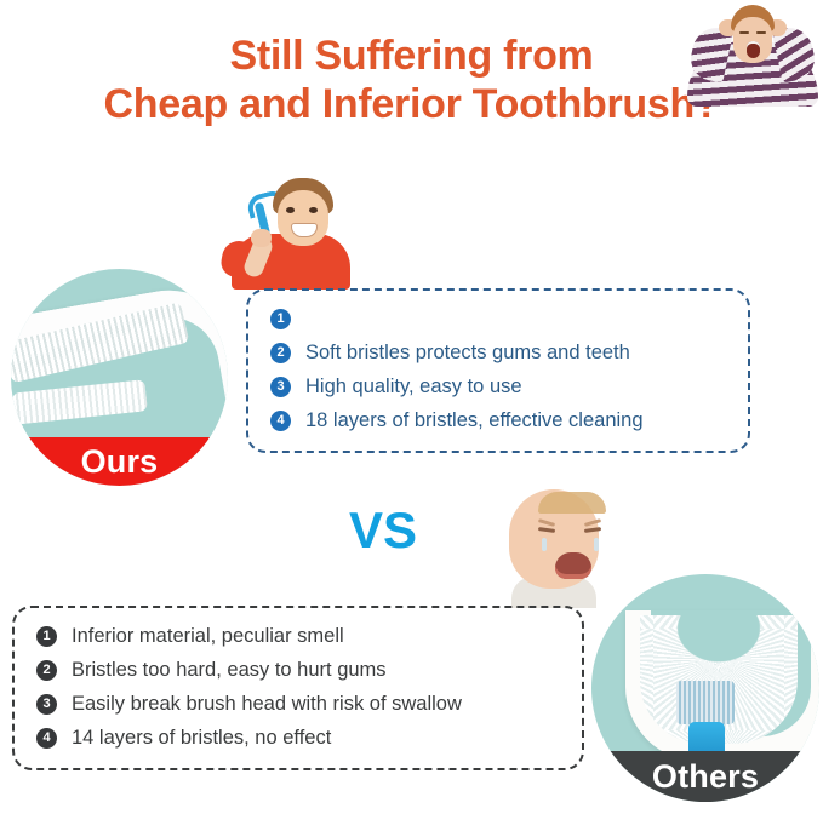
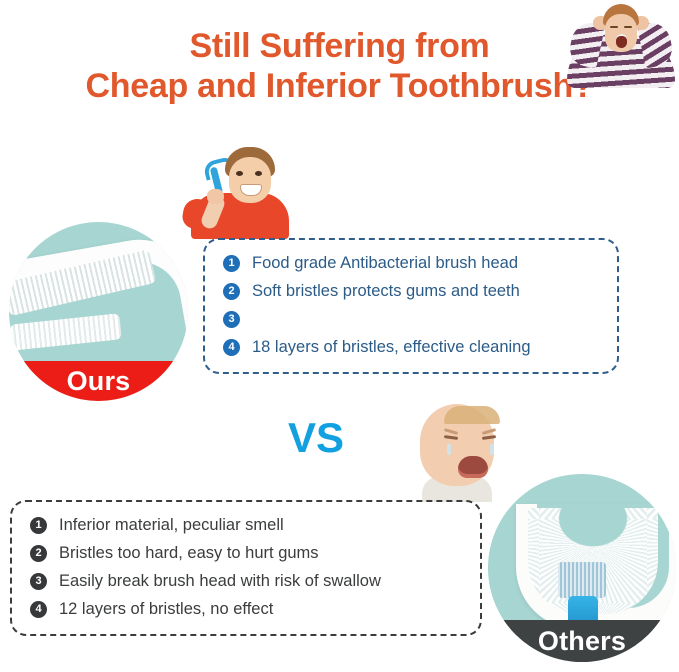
  Still Suffering from
  Cheap and Inferior Toothbrush
  Ours
  1
+ Food grade Antibacterial brush head
  2
  Soft bristles protects gums and teeth
  3
- High quality, easy to use
  4
  18 layers of bristles, effective cleaning
  VS
  1
  Inferior material, peculiar smell
  2
  Bristles too hard, easy to hurt gums
  3
  Easily break brush head with risk of swallow
  4
- 14 layers of bristles, no effect
+ 12 layers of bristles, no effect
  Others
